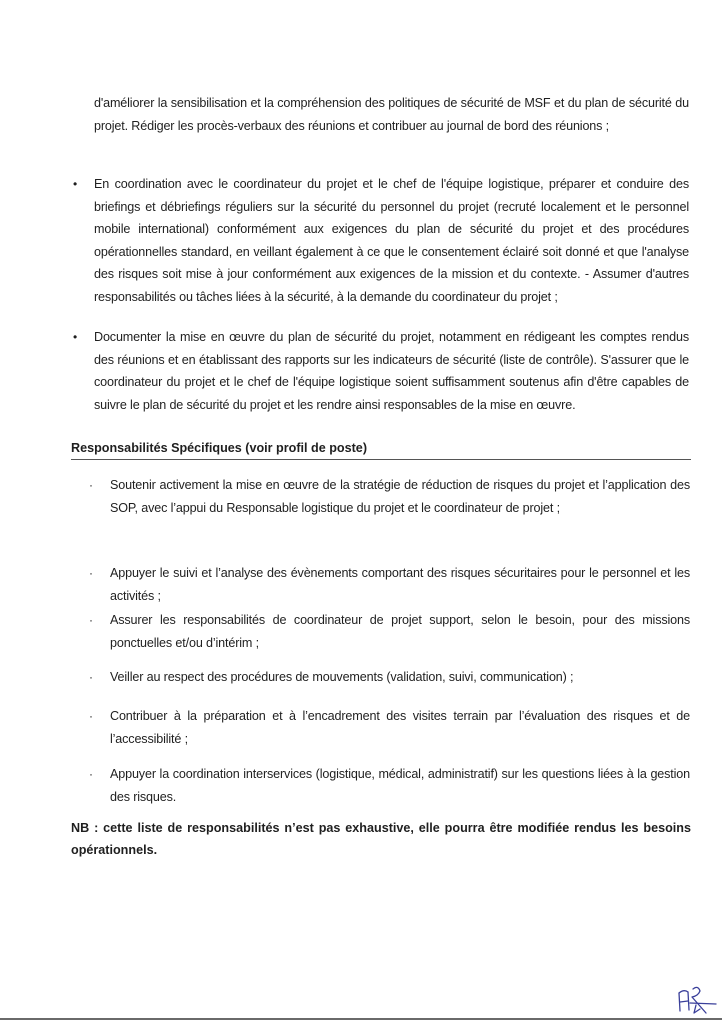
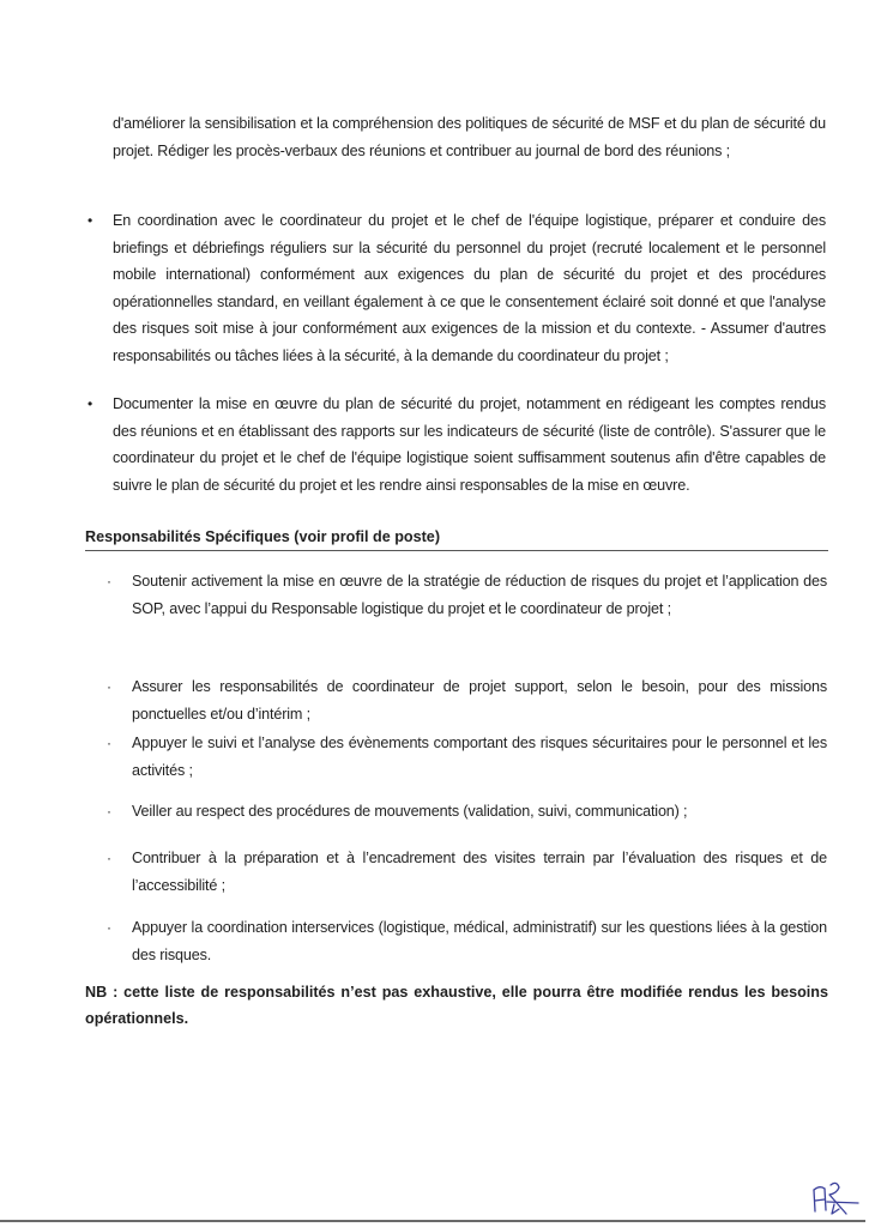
  d'améliorer la sensibilisation et la compréhension des politiques de sécurité de MSF et du plan de sécurité du projet. Rédiger les procès-verbaux des réunions et contribuer au journal de bord des réunions ;
  •
  En coordination avec le coordinateur du projet et le chef de l'équipe logistique, préparer et conduire des briefings et débriefings réguliers sur la sécurité du personnel du projet (recruté localement et le personnel mobile international) conformément aux exigences du plan de sécurité du projet et des procédures opérationnelles standard, en veillant également à ce que le consentement éclairé soit donné et que l'analyse des risques soit mise à jour conformément aux exigences de la mission et du contexte. - Assumer d'autres responsabilités ou tâches liées à la sécurité, à la demande du coordinateur du projet ;
  •
  Documenter la mise en œuvre du plan de sécurité du projet, notamment en rédigeant les comptes rendus des réunions et en établissant des rapports sur les indicateurs de sécurité (liste de contrôle). S'assurer que le coordinateur du projet et le chef de l'équipe logistique soient suffisamment soutenus afin d'être capables de suivre le plan de sécurité du projet et les rendre ainsi responsables de la mise en œuvre.
  Responsabilités Spécifiques (voir profil de poste)
  ·
  Soutenir activement la mise en œuvre de la stratégie de réduction de risques du projet et l’application des SOP, avec l’appui du Responsable logistique du projet et le coordinateur de projet ;
  ·
- Appuyer le suivi et l’analyse des évènements comportant des risques sécuritaires pour le personnel et les activités ;
+ Assurer les responsabilités de coordinateur de projet support, selon le besoin, pour des missions ponctuelles et/ou d’intérim ;
  ·
- Assurer les responsabilités de coordinateur de projet support, selon le besoin, pour des missions ponctuelles et/ou d’intérim ;
+ Appuyer le suivi et l’analyse des évènements comportant des risques sécuritaires pour le personnel et les activités ;
  ·
  Veiller au respect des procédures de mouvements (validation, suivi, communication) ;
  ·
  Contribuer à la préparation et à l’encadrement des visites terrain par l’évaluation des risques et de l’accessibilité ;
  ·
  Appuyer la coordination interservices (logistique, médical, administratif) sur les questions liées à la gestion des risques.
  NB : cette liste de responsabilités n’est pas exhaustive, elle pourra être modifiée rendus les besoins opérationnels.
